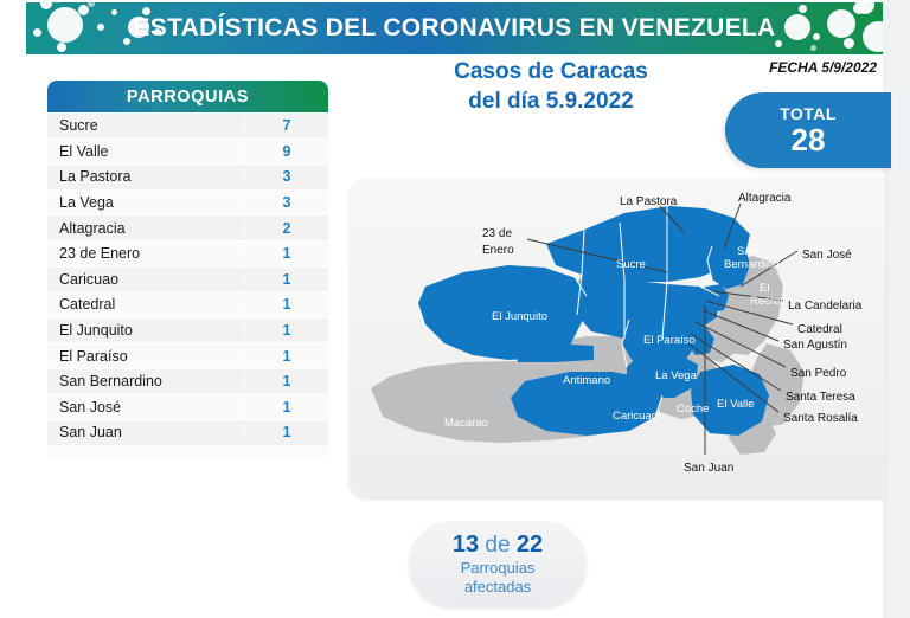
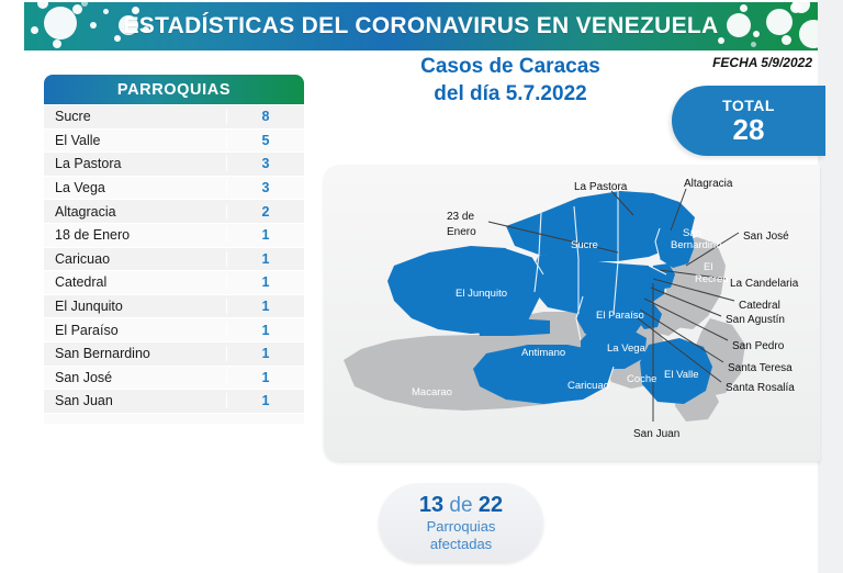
  ESTADÍSTICAS DEL CORONAVIRUS EN VENEZUELA
  Casos de Caracas
- del día 5.9.2022
+ del día 5.7.2022
  FECHA 5/9/2022
  TOTAL
  28
  PARROQUIAS
  Sucre
- 7
+ 8
  El Valle
- 9
+ 5
  La Pastora
  3
  La Vega
  3
  Altagracia
  2
- 23 de Enero
+ 18 de Enero
  1
  Caricuao
  1
  Catedral
  1
  El Junquito
  1
  El Paraíso
  1
  San Bernardino
  1
  San José
  1
  San Juan
  1
  Sucre
  El Junquito
  El Paraíso
  La Vega
  Caricuao
  El Valle
  San
  Bernardino
  Antimano
  Macarao
  Coche
  El
  Recreo
  La Pastora
  Altagracia
  23 de
  Enero
  San José
  La Candelaria
  Catedral
  San Agustín
  San Pedro
  Santa Teresa
  Santa Rosalía
  San Juan
  13 de 22
  Parroquias
  afectadas
